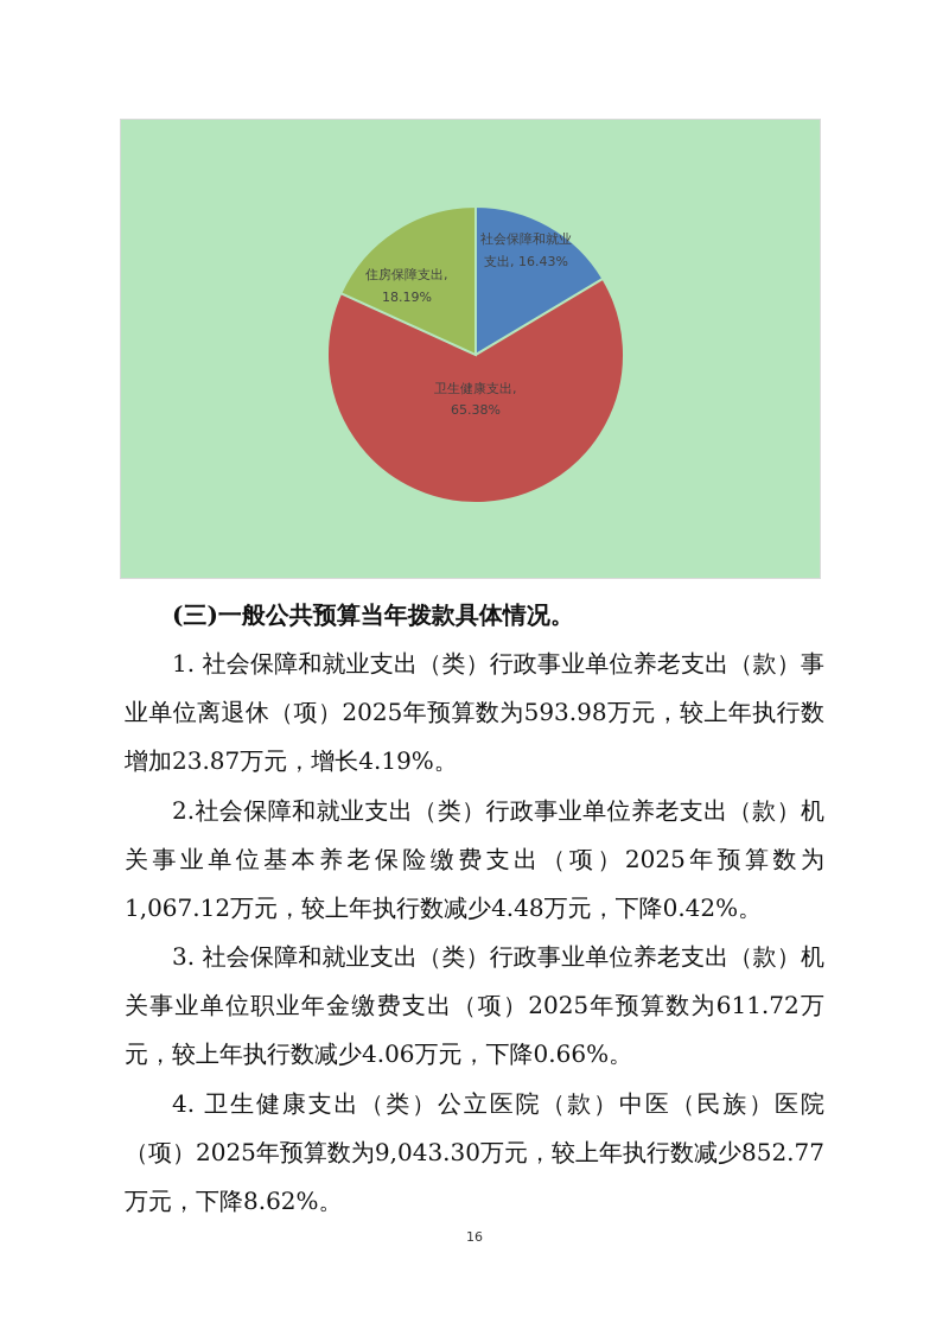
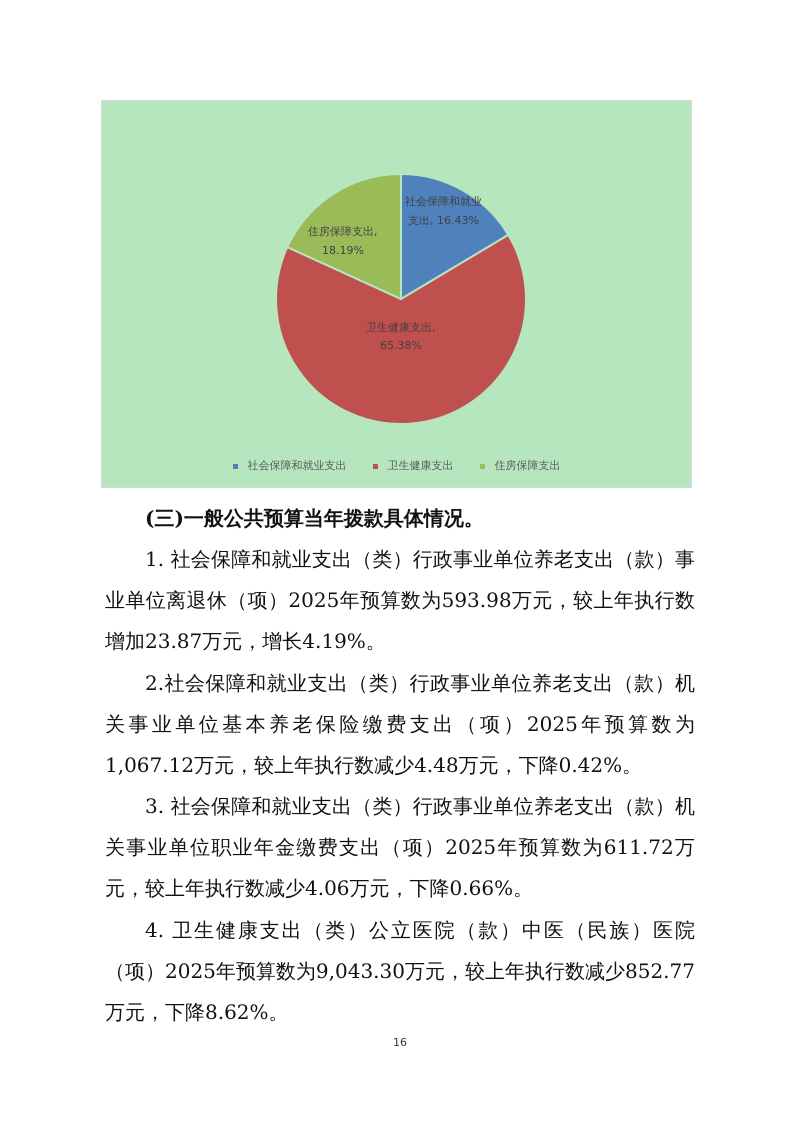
  社会保障和就业
  支出, 16.43%
  住房保障支出,
  18.19%
  卫生健康支出,
  65.38%
+ 社会保障和就业支出
+ 卫生健康支出
+ 住房保障支出
  (三)一般公共预算当年拨款具体情况。
  1. 社会保障和就业支出（类）行政事业单位养老支出（款）事业单位离退休（项）2025年预算数为593.98万元，较上年执行数增加23.87万元，增长4.19%。
  2.社会保障和就业支出（类）行政事业单位养老支出（款）机关事业单位基本养老保险缴费支出（项）2025年预算数为1,067.12万元，较上年执行数减少4.48万元，下降0.42%。
  3. 社会保障和就业支出（类）行政事业单位养老支出（款）机关事业单位职业年金缴费支出（项）2025年预算数为611.72万元，较上年执行数减少4.06万元，下降0.66%。
  4. 卫生健康支出（类）公立医院（款）中医（民族）医院（项）2025年预算数为9,043.30万元，较上年执行数减少852.77万元，下降8.62%。
  16
